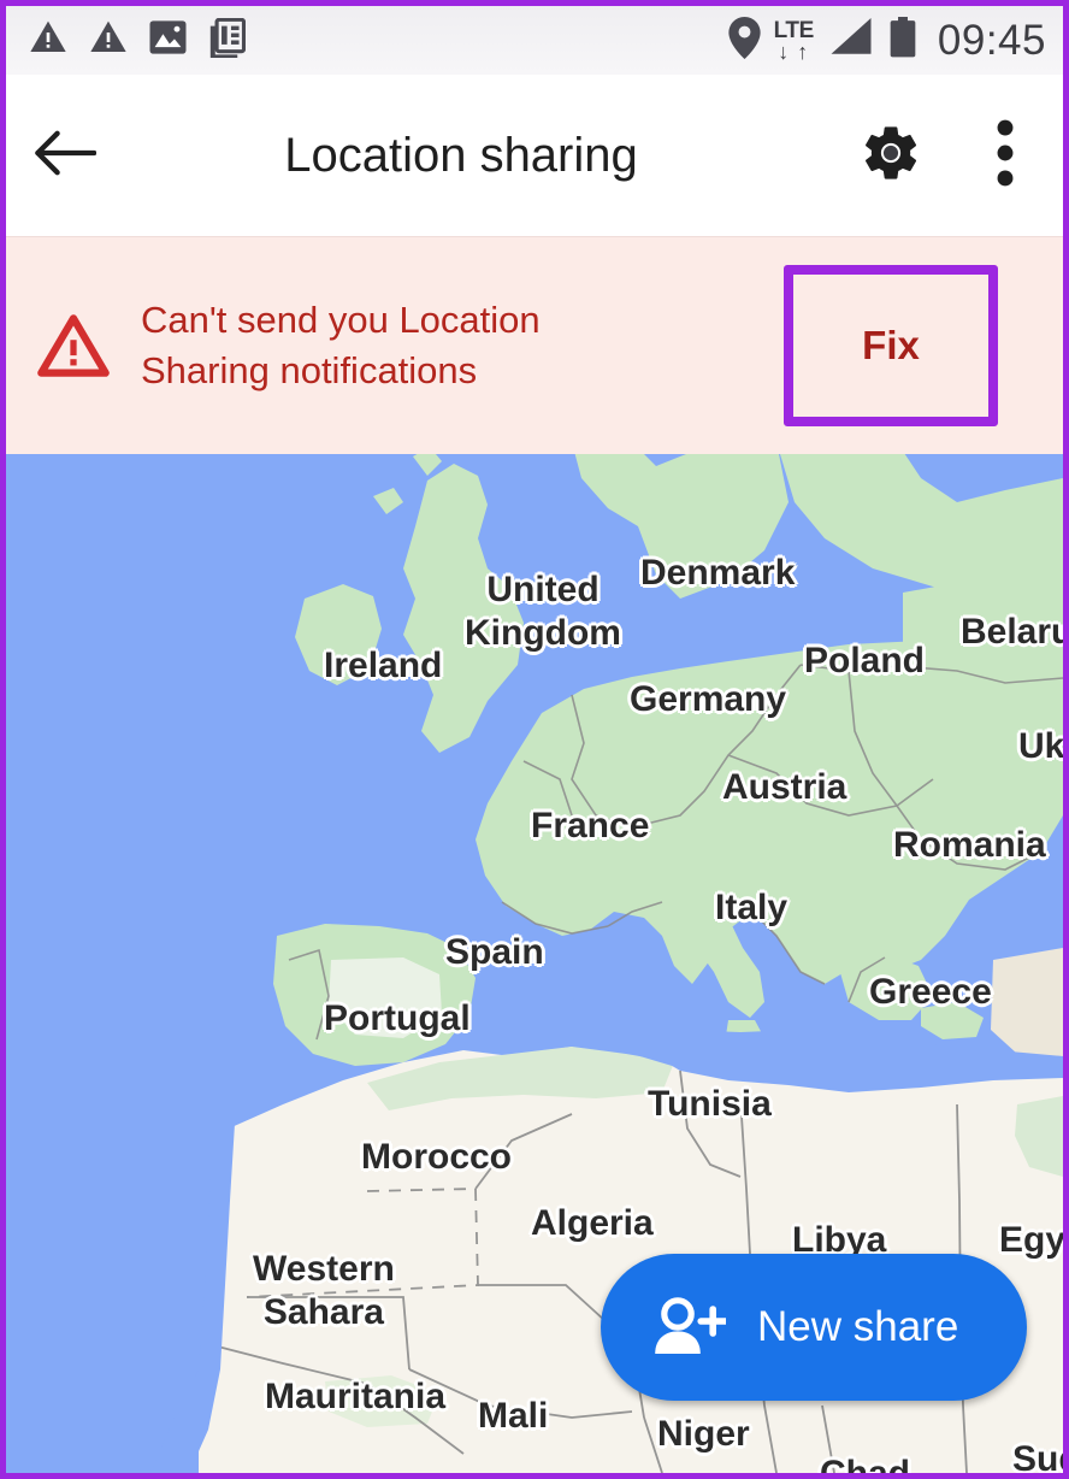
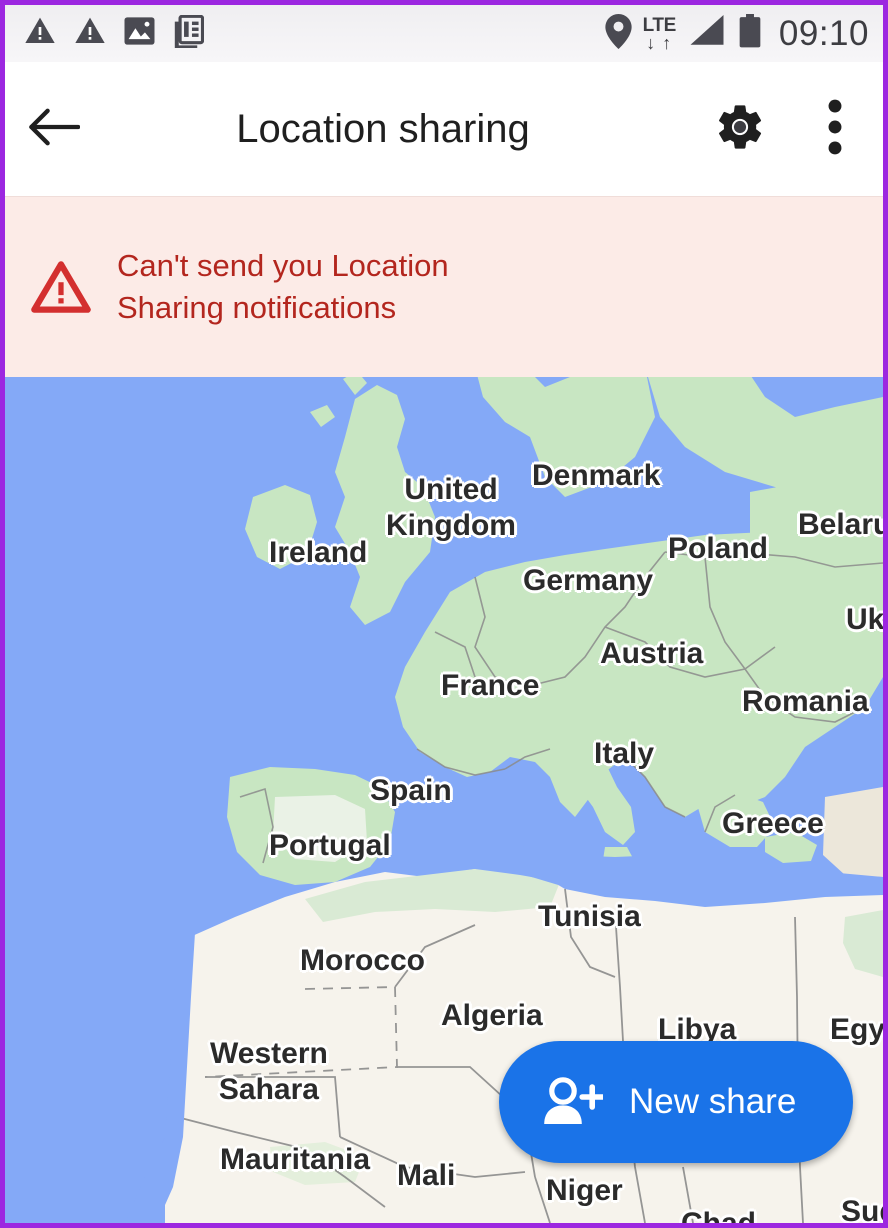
  LTE
  ↓ ↑
- 09:45
+ 09:10
  Location sharing
  Can't send you Location
  Sharing notifications
- Fix
  United
  Kingdom
  Denmark
  Ireland
  Poland
  Belaru
  Germany
  Austria
  France
  Romania
  Italy
  Spain
  Greece
  Portugal
  Tunisia
  Morocco
  Algeria
  Libya
  Egy
  Western
  Sahara
  Mauritania
  Mali
  Niger
  New share
